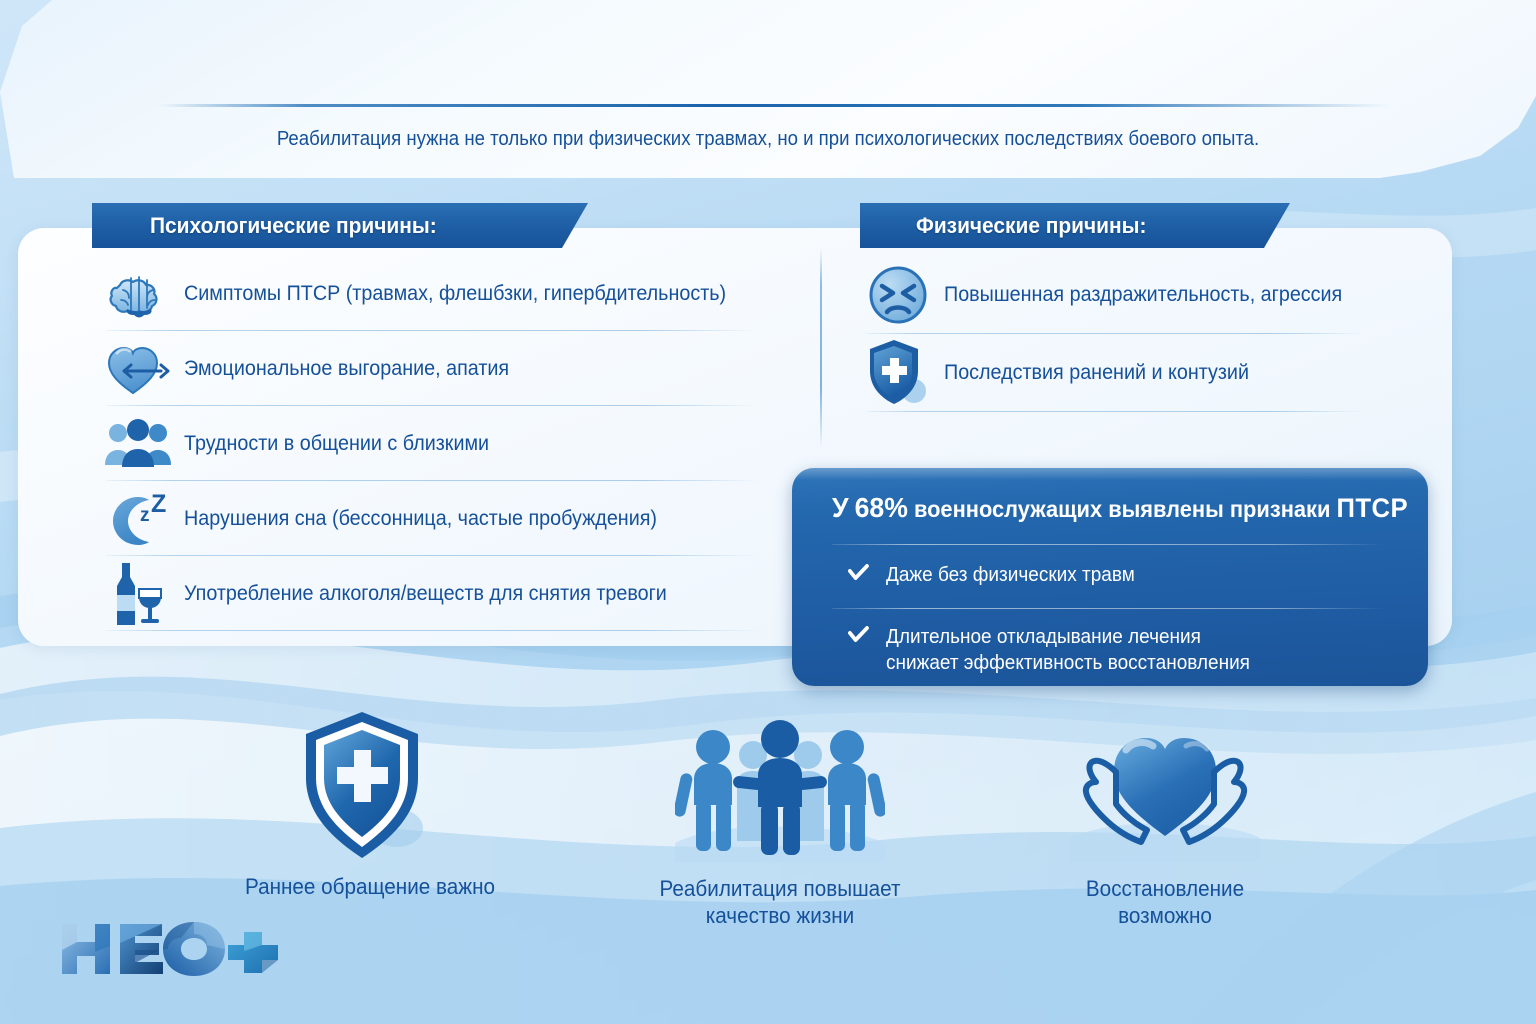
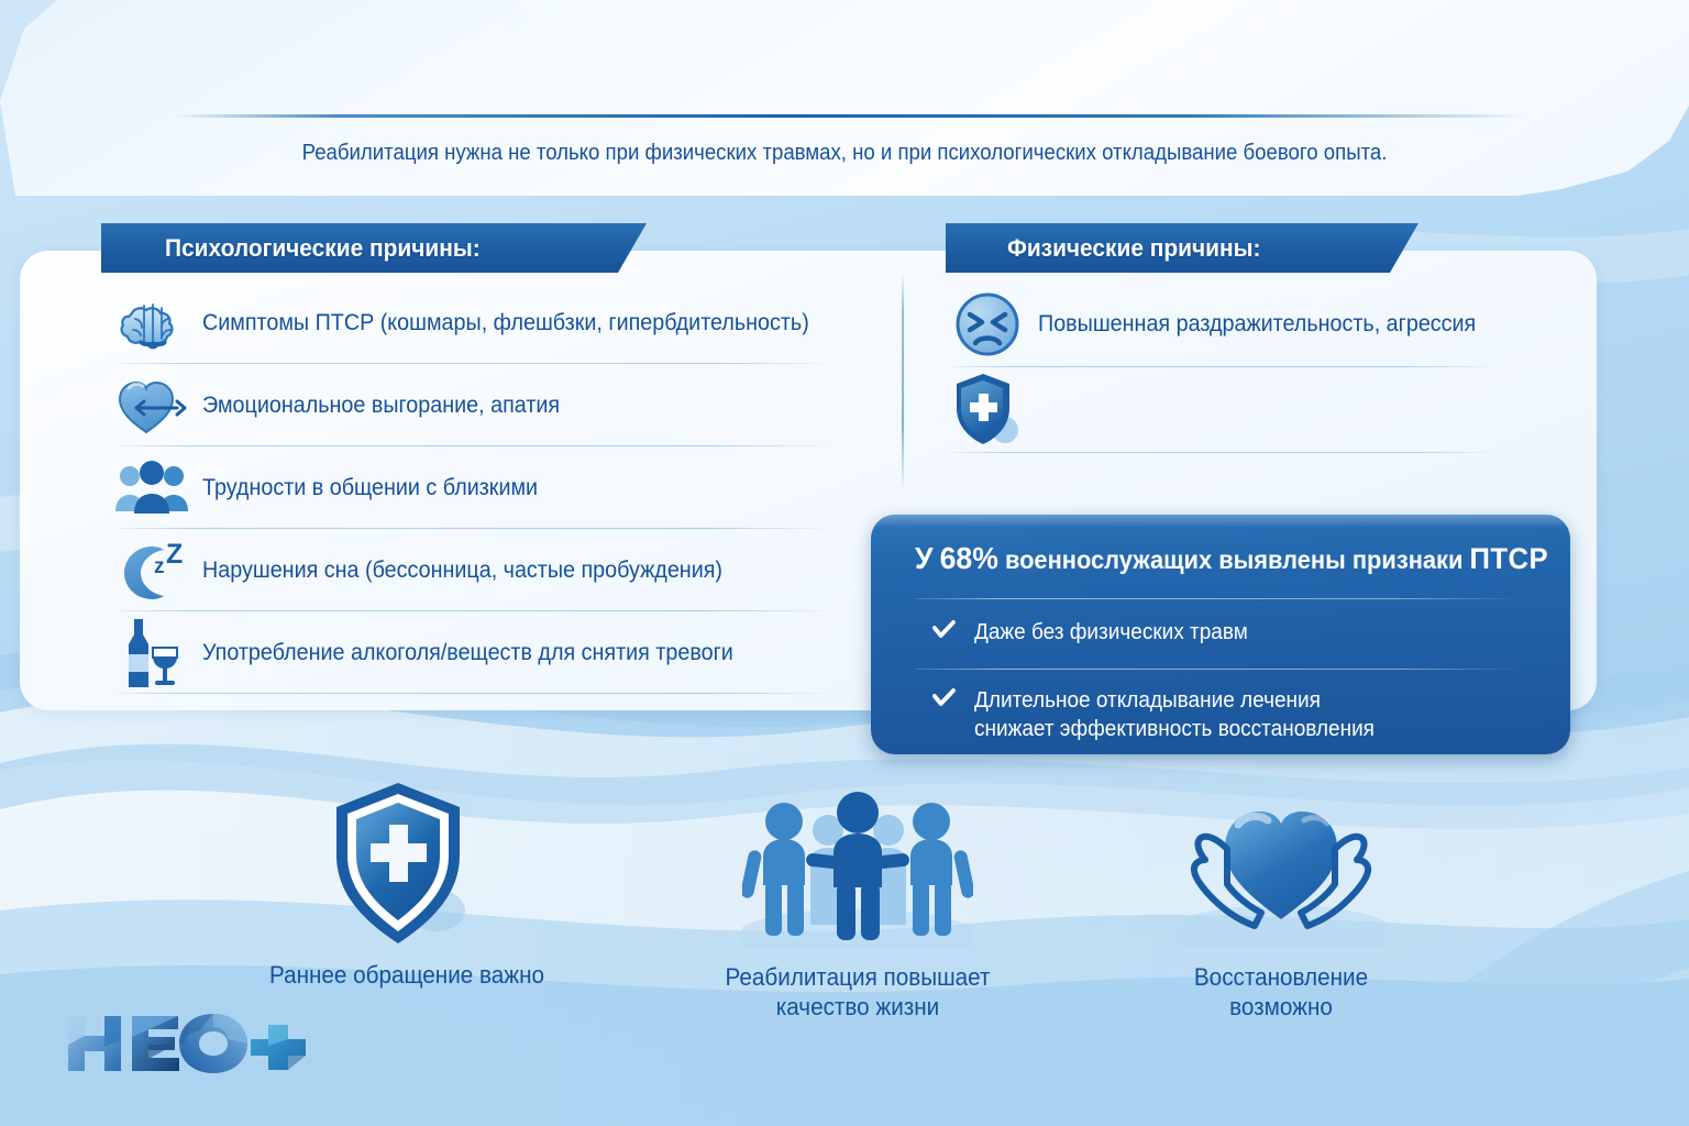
- Реабилитация нужна не только при физических травмах, но и при психологических последствиях боевого опыта.
+ Реабилитация нужна не только при физических травмах, но и при психологических откладывание боевого опыта.
  Психологические причины:
  Физические причины:
- Симптомы ПТСР (травмах, флешбзки, гипербдительность)
+ Симптомы ПТСР (кошмары, флешбзки, гипербдительность)
  Эмоциональное выгорание, апатия
  Трудности в общении с близкими
  z
  Z
  Нарушения сна (бессонница, частые пробуждения)
  Употребление алкоголя/веществ для снятия тревоги
  Повышенная раздражительность, агрессия
- Последствия ранений и контузий
  У 68% военнослужащих выявлены признаки ПТСР
  Даже без физических травм
  Длительное откладывание лечения
  снижает эффективность восстановления
  Раннее обращение важно
  Реабилитация повышает
  качество жизни
  Восстановление
  возможно
